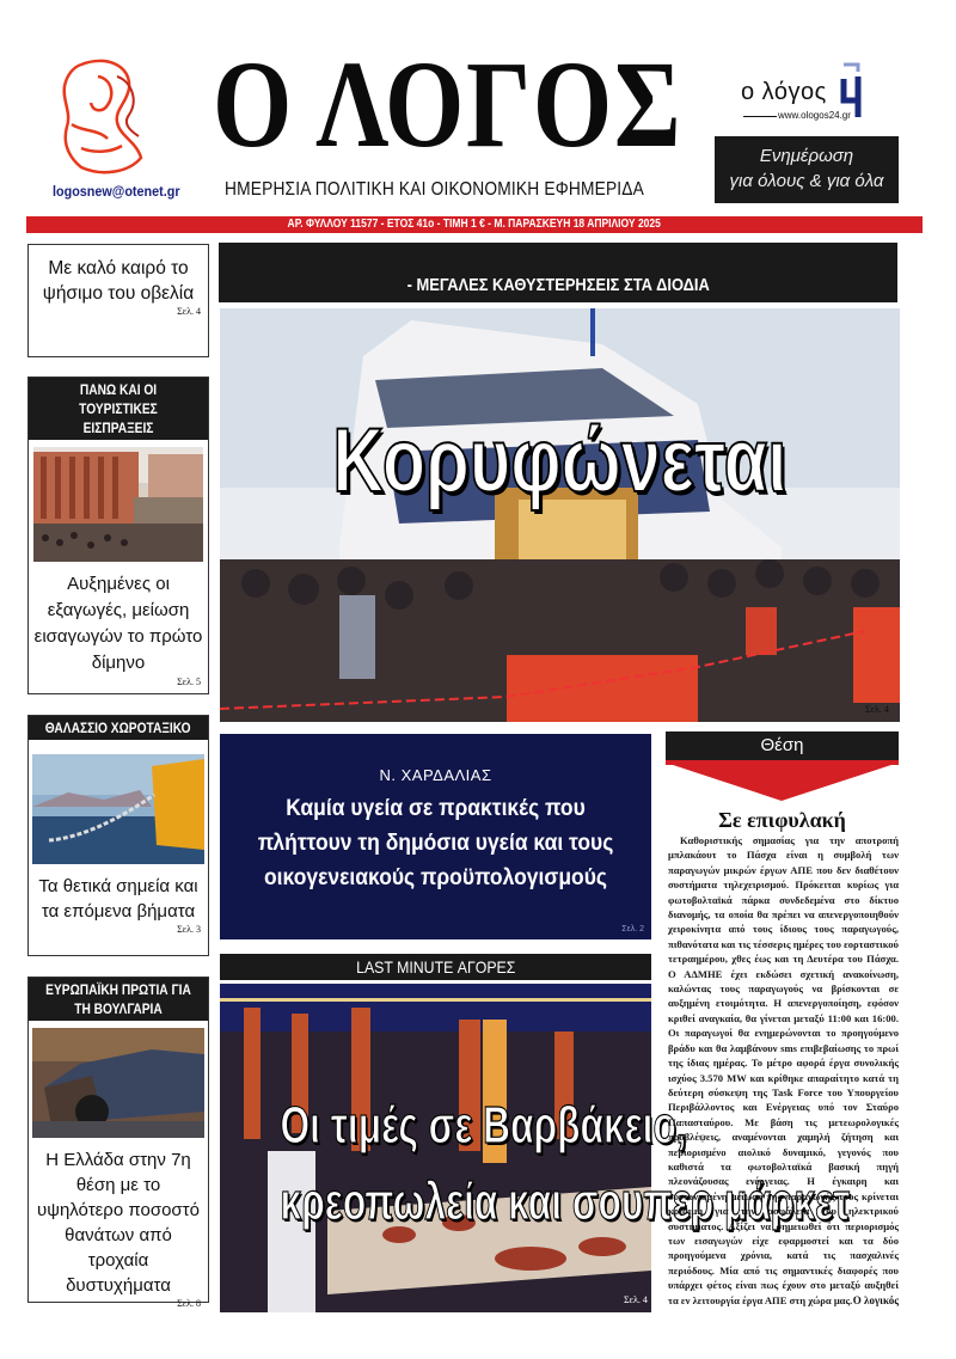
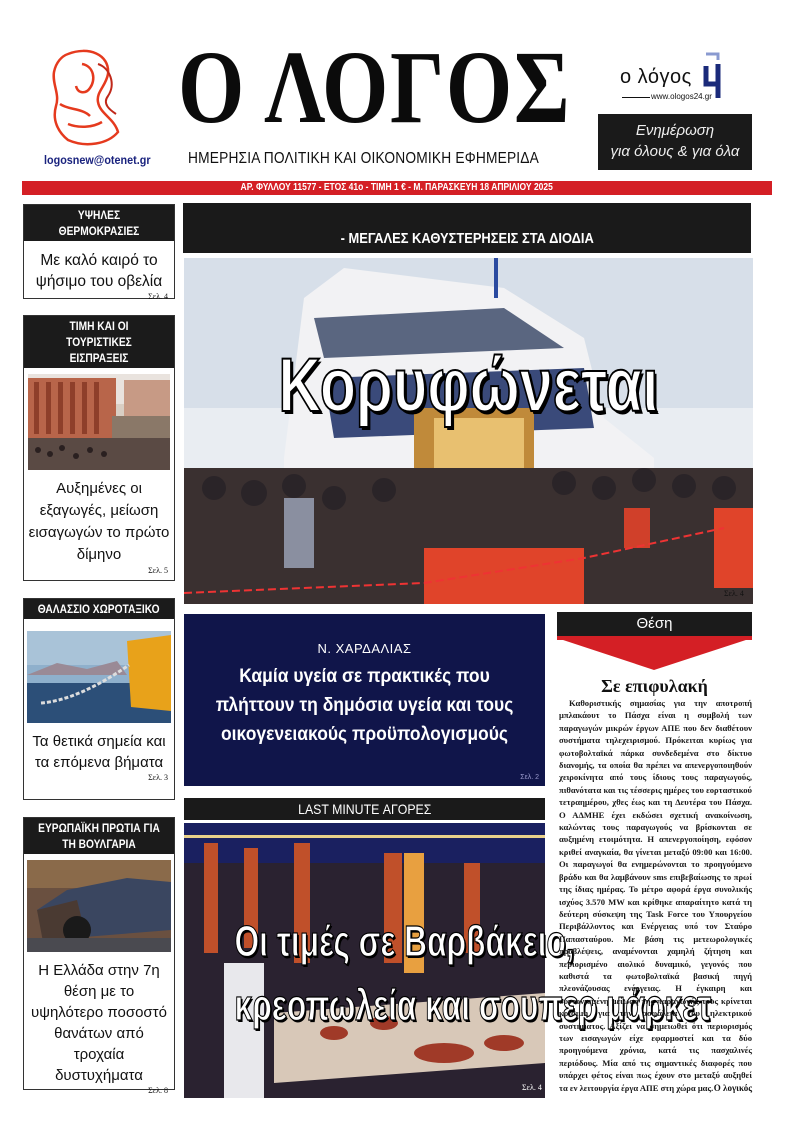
  logosnew@otenet.gr
  Ο ΛΟΓΟΣ
  ΗΜΕΡΗΣΙΑ ΠΟΛΙΤΙΚΗ ΚΑΙ ΟΙΚΟΝΟΜΙΚΗ ΕΦΗΜΕΡΙΔΑ
  ο λόγος
  www.ologos24.gr
  Ενημέρωση
  για όλους & για όλα
  ΑΡ. ΦΥΛΛΟΥ 11577 - ΕΤΟΣ 41ο - ΤΙΜΗ 1 € - Μ. ΠΑΡΑΣΚΕΥΗ 18 ΑΠΡΙΛΙΟΥ 2025
+ ΥΨΗΛΕΣ ΘΕΡΜΟΚΡΑΣΙΕΣ
  Με καλό καιρό το ψήσιμο του οβελία
  Σελ. 4
- ΠΑΝΩ ΚΑΙ ΟΙ ΤΟΥΡΙΣΤΙΚΕΣ ΕΙΣΠΡΑΞΕΙΣ
+ ΤΙΜΗ ΚΑΙ ΟΙ ΤΟΥΡΙΣΤΙΚΕΣ ΕΙΣΠΡΑΞΕΙΣ
  Αυξημένες οι εξαγωγές, μείωση εισαγωγών το πρώτο δίμηνο
  Σελ. 5
  ΘΑΛΑΣΣΙΟ ΧΩΡΟΤΑΞΙΚΟ
  Τα θετικά σημεία και τα επόμενα βήματα
  Σελ. 3
  ΕΥΡΩΠΑΪΚΗ ΠΡΩΤΙΑ ΓΙΑ ΤΗ ΒΟΥΛΓΑΡΙΑ
  Η Ελλάδα στην 7η θέση με το υψηλότερο ποσοστό θανάτων από τροχαία δυστυχήματα
  Σελ. 8
  - ΜΕΓΑΛΕΣ ΚΑΘΥΣΤΕΡΗΣΕΙΣ ΣΤΑ ΔΙΟΔΙΑ
  Κορυφώνεται
  Σελ. 4
  Ν. ΧΑΡΔΑΛΙΑΣ
  Καμία υγεία σε πρακτικές που πλήττουν τη δημόσια υγεία και τους οικογενειακούς προϋπολογισμούς
  LAST MINUTE ΑΓΟΡΕΣ
  Οι τιμές σε Βαρβάκειο
  Σελ. 4
  Θέση
  Σε επιφυλακή
- Καθοριστικής σημασίας για την αποτροπή μπλακάουτ το Πάσχα είναι η συμβολή των παραγωγών μικρών έργων ΑΠΕ που δεν διαθέτουν συστήματα τηλεχειρισμού. Πρόκειται κυρίως για φωτοβολταϊκά πάρκα συνδεδεμένα στο δίκτυο διανομής, τα οποία θα πρέπει να απενεργοποιηθούν χειροκίνητα από τους ίδιους τους παραγωγούς, πιθανότατα και τις τέσσερις ημέρες του εορταστικού τετραημέρου, χθες έως και τη Δευτέρα του Πάσχα. Ο ΑΔΜΗΕ έχει εκδώσει σχετική ανακοίνωση, καλώντας τους παραγωγούς να βρίσκονται σε αυξημένη ετοιμότητα. Η απενεργοποίηση, εφόσον κριθεί αναγκαία, θα γίνεται μεταξύ 11:00 και 16:00. Οι παραγωγοί θα ενημερώνονται το προηγούμενο βράδυ και θα λαμβάνουν sms επιβεβαίωσης το πρωί της ίδιας ημέρας. Το μέτρο αφορά έργα συνολικής ισχύος 3.570 MW και κρίθηκε απαραίτητο κατά τη δεύτερη σύσκεψη της Task Force του Υπουργείου Περιβάλλοντος και Ενέργειας υπό τον Σταύρο Παπασταύρου. Με βάση τις μετεωρολογικές προβλέψεις, αναμένονται χαμηλή ζήτηση και περιορισμένο αιολικό δυναμικό, γεγονός που καθιστά τα φωτοβολταϊκά βασική πηγή πλεονάζουσας ενέργειας. Η έγκαιρη και συντονισμένη μείωση της παραγωγής τους κρίνεται κρίσιμη για την ασφάλεια του ηλεκτρικού συστήματος. Αξίζει να σημειωθεί ότι περιορισμός των εισαγωγών είχε εφαρμοστεί και τα δύο προηγούμενα χρόνια, κατά τις πασχαλινές περιόδους. Μία από τις σημαντικές διαφορές που υπάρχει φέτος είναι πως έχουν στο μεταξύ αυξηθεί τα εν λειτουργία έργα ΑΠΕ στη χώρα μας.
+ Καθοριστικής σημασίας για την αποτροπή μπλακάουτ το Πάσχα είναι η συμβολή των παραγωγών μικρών έργων ΑΠΕ που δεν διαθέτουν συστήματα τηλεχειρισμού. Πρόκειται κυρίως για φωτοβολταϊκά πάρκα συνδεδεμένα στο δίκτυο διανομής, τα οποία θα πρέπει να απενεργοποιηθούν χειροκίνητα από τους ίδιους τους παραγωγούς, πιθανότατα και τις τέσσερις ημέρες του εορταστικού τετραημέρου, χθες έως και τη Δευτέρα του Πάσχα. Ο ΑΔΜΗΕ έχει εκδώσει σχετική ανακοίνωση, καλώντας τους παραγωγούς να βρίσκονται σε αυξημένη ετοιμότητα. Η απενεργοποίηση, εφόσον κριθεί αναγκαία, θα γίνεται μεταξύ 09:00 και 16:00. Οι παραγωγοί θα ενημερώνονται το προηγούμενο βράδυ και θα λαμβάνουν sms επιβεβαίωσης το πρωί της ίδιας ημέρας. Το μέτρο αφορά έργα συνολικής ισχύος 3.570 MW και κρίθηκε απαραίτητο κατά τη δεύτερη σύσκεψη της Task Force του Υπουργείου Περιβάλλοντος και Ενέργειας υπό τον Σταύρο Παπασταύρου. Με βάση τις μετεωρολογικές προβλέψεις, αναμένονται χαμηλή ζήτηση και περιορισμένο αιολικό δυναμικό, γεγονός που καθιστά τα φωτοβολταϊκά βασική πηγή πλεονάζουσας ενέργειας. Η έγκαιρη και συντονισμένη μείωση της παραγωγής τους κρίνεται κρίσιμη για την ασφάλεια του ηλεκτρικού συστήματος. Αξίζει να σημειωθεί ότι περιορισμός των εισαγωγών είχε εφαρμοστεί και τα δύο προηγούμενα χρόνια, κατά τις πασχαλινές περιόδους. Μία από τις σημαντικές διαφορές που υπάρχει φέτος είναι πως έχουν στο μεταξύ αυξηθεί τα εν λειτουργία έργα ΑΠΕ στη χώρα μας.
  Ο λογικός
